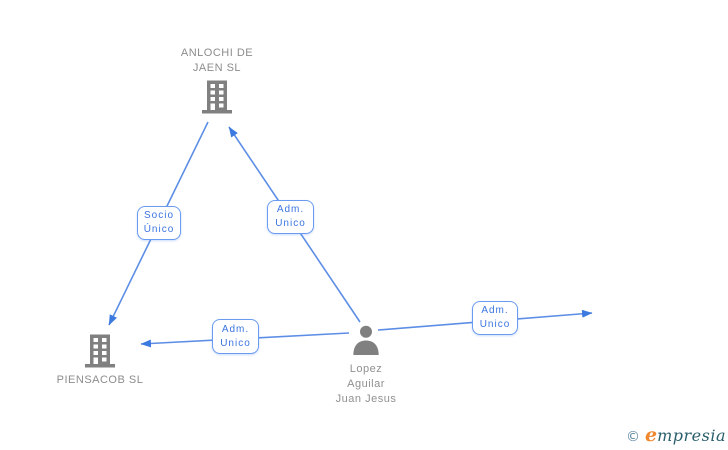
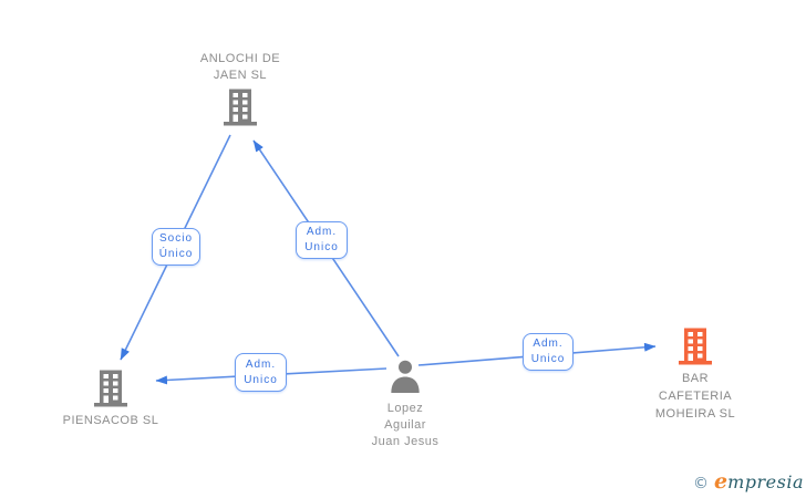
  Socio
  Único
  Adm.
  Unico
  Adm.
  Unico
  Adm.
  Unico
  ANLOCHI DE
  JAEN SL
  PIENSACOB SL
+ BAR
+ CAFETERIA
+ MOHEIRA SL
  Lopez
  Aguilar
  Juan Jesus
  ©
  e
  mpresia
